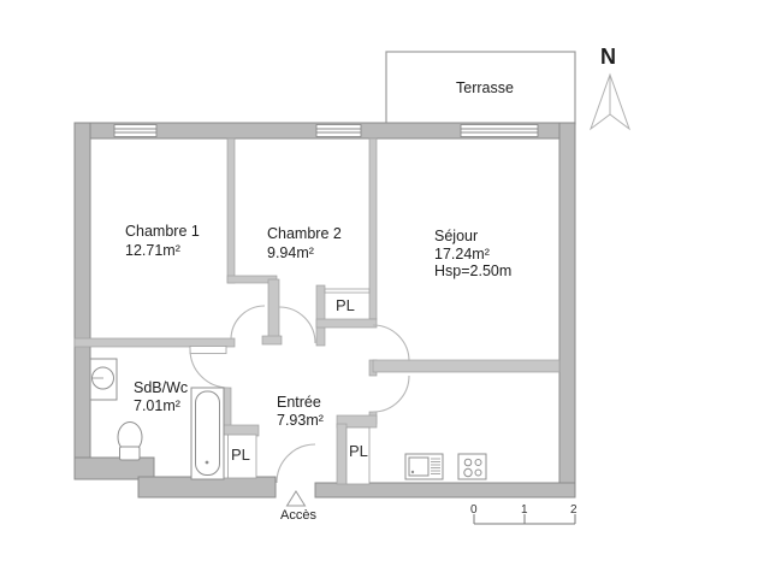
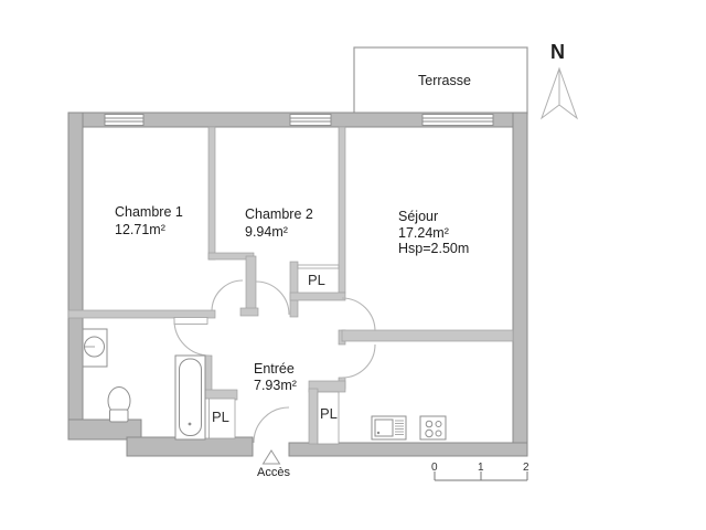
  Terrasse
  N
  Chambre 1
  12.71m²
  Chambre 2
  9.94m²
  Séjour
  17.24m²
  Hsp=2.50m
- SdB/Wc
- 7.01m²
  Entrée
  7.93m²
  PL
  PL
  PL
  Accès
  0
  1
  2
